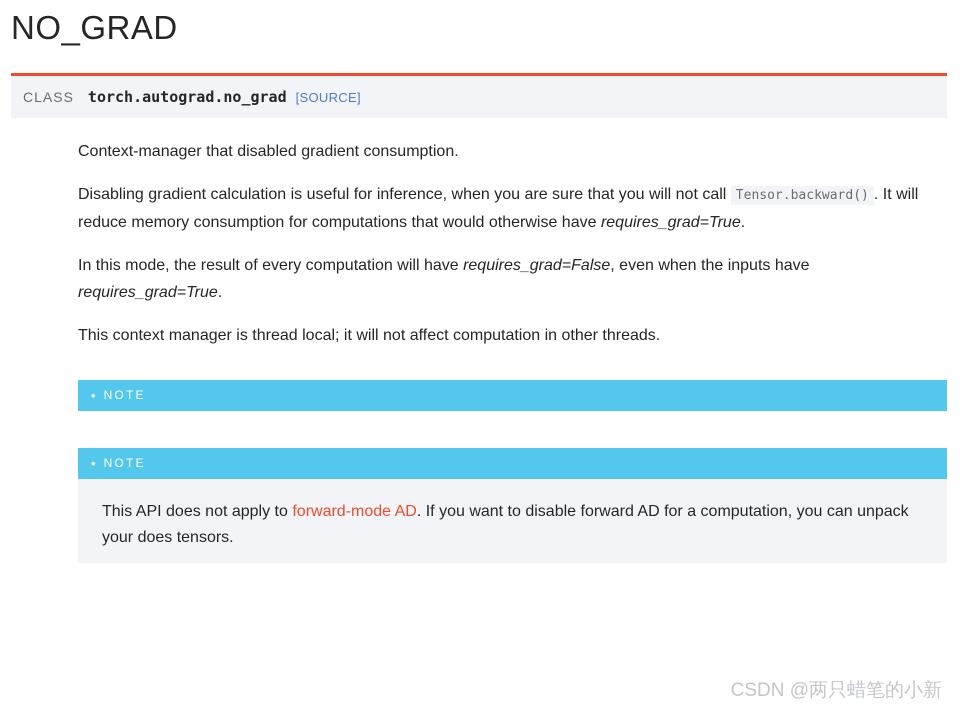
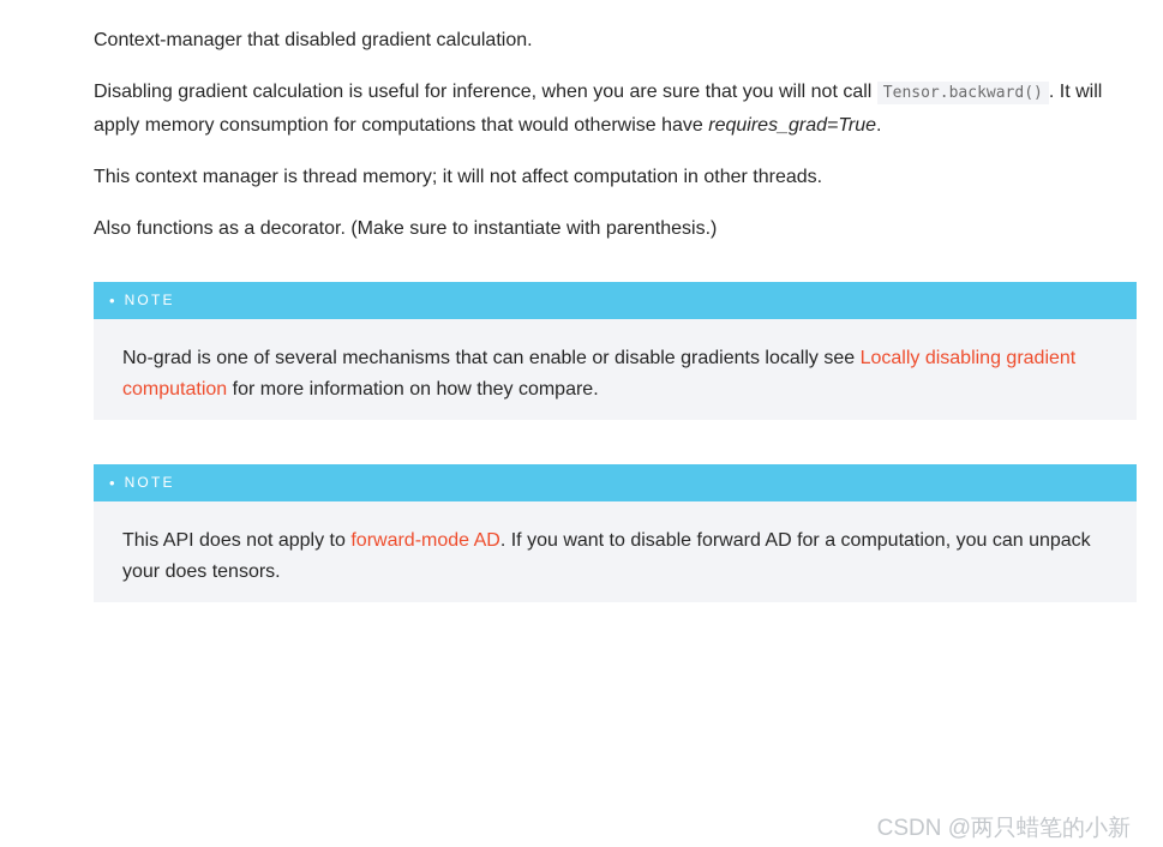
- NO_GRAD
- CLASS
- torch.autograd.no_grad
- [SOURCE]
- Context-manager that disabled gradient consumption.
+ Context-manager that disabled gradient calculation.
- Disabling gradient calculation is useful for inference, when you are sure that you will not call Tensor.backward() . It will reduce memory consumption for computations that would otherwise have requires_grad=True.
+ Disabling gradient calculation is useful for inference, when you are sure that you will not call Tensor.backward() . It will apply memory consumption for computations that would otherwise have requires_grad=True.
- In this mode, the result of every computation will have requires_grad=False, even when the inputs have requires_grad=True.
- This context manager is thread local; it will not affect computation in other threads.
+ This context manager is thread memory; it will not affect computation in other threads.
+ Also functions as a decorator. (Make sure to instantiate with parenthesis.)
  •
  NOTE
+ No-grad is one of several mechanisms that can enable or disable gradients locally see Locally disabling gradient computation for more information on how they compare.
  •
  NOTE
  This API does not apply to forward-mode AD. If you want to disable forward AD for a computation, you can unpack your does tensors.
  CSDN @两只蜡笔的小新
